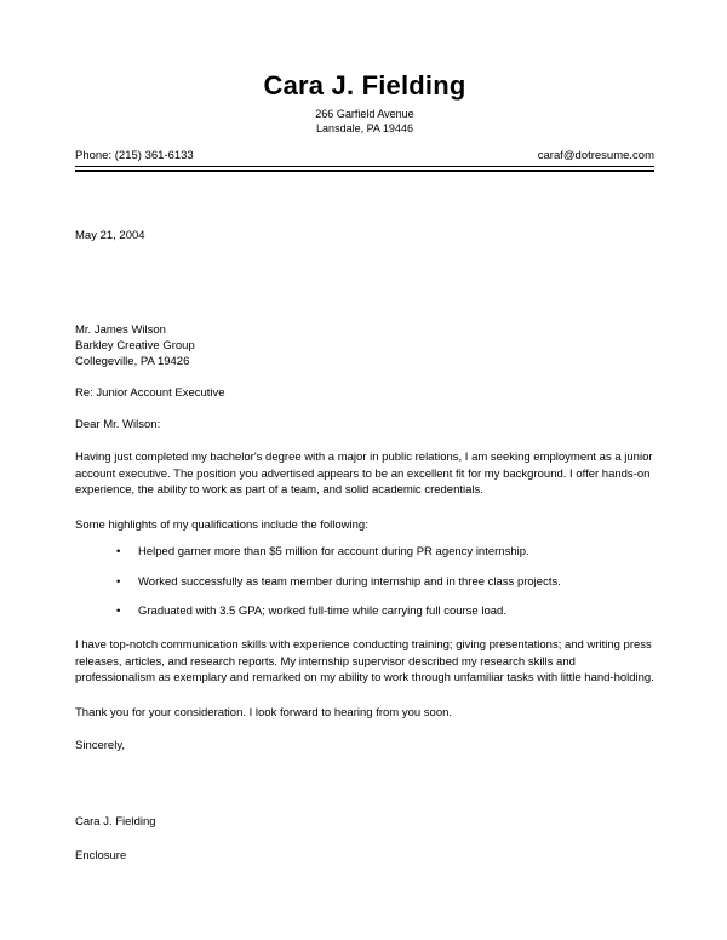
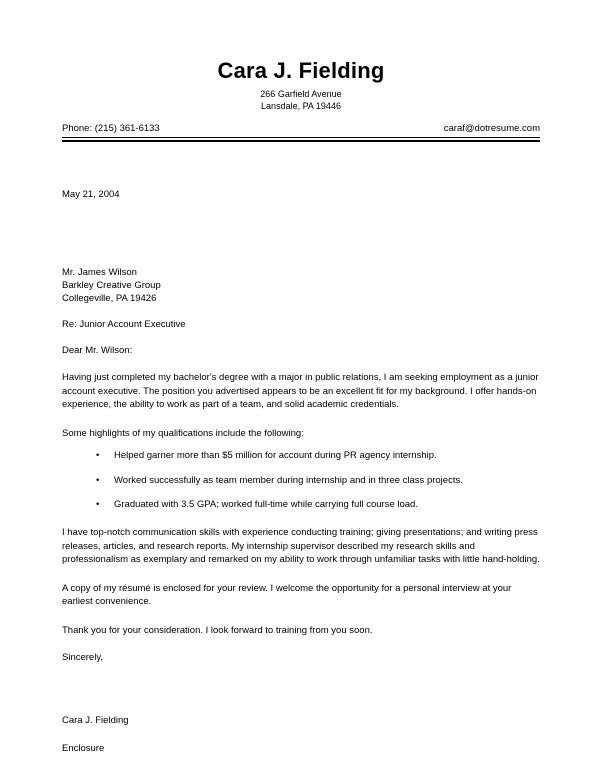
  Cara J. Fielding
  266 Garfield Avenue
  Lansdale, PA 19446
  Phone: (215) 361-6133
  caraf@dotresume.com
  May 21, 2004
  Mr. James Wilson
  Barkley Creative Group
  Collegeville, PA 19426
  Re: Junior Account Executive
  Dear Mr. Wilson:
  Having just completed my bachelor's degree with a major in public relations, I am seeking employment as a junior account executive. The position you advertised appears to be an excellent fit for my background. I offer hands-on experience, the ability to work as part of a team, and solid academic credentials.
  Some highlights of my qualifications include the following:
  •
  Helped garner more than $5 million for account during PR agency internship.
  •
  Worked successfully as team member during internship and in three class projects.
  •
  Graduated with 3.5 GPA; worked full-time while carrying full course load.
  I have top-notch communication skills with experience conducting training; giving presentations; and writing press releases, articles, and research reports. My internship supervisor described my research skills and professionalism as exemplary and remarked on my ability to work through unfamiliar tasks with little hand-holding.
+ A copy of my résumé is enclosed for your review. I welcome the opportunity for a personal interview at your earliest convenience.
- Thank you for your consideration. I look forward to hearing from you soon.
+ Thank you for your consideration. I look forward to training from you soon.
  Sincerely,
  Cara J. Fielding
  Enclosure
